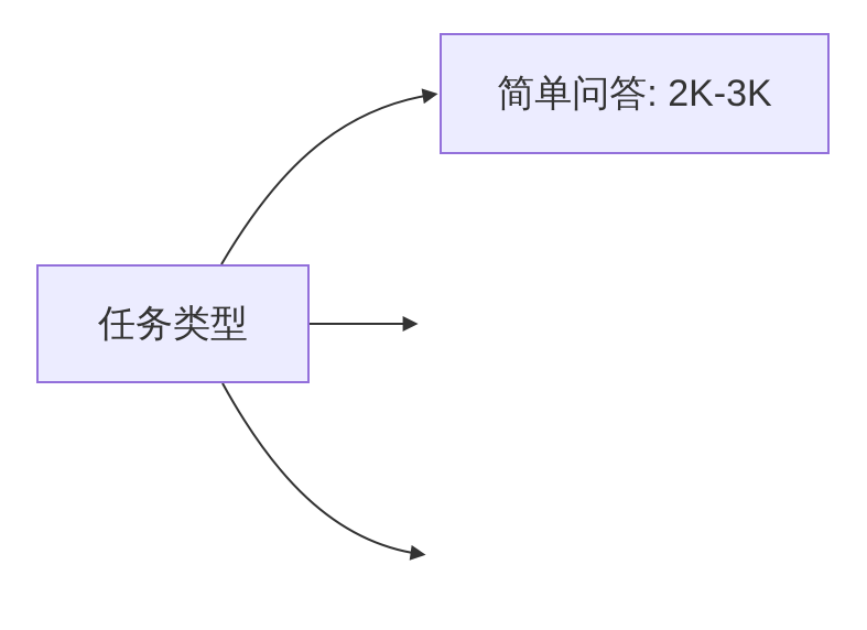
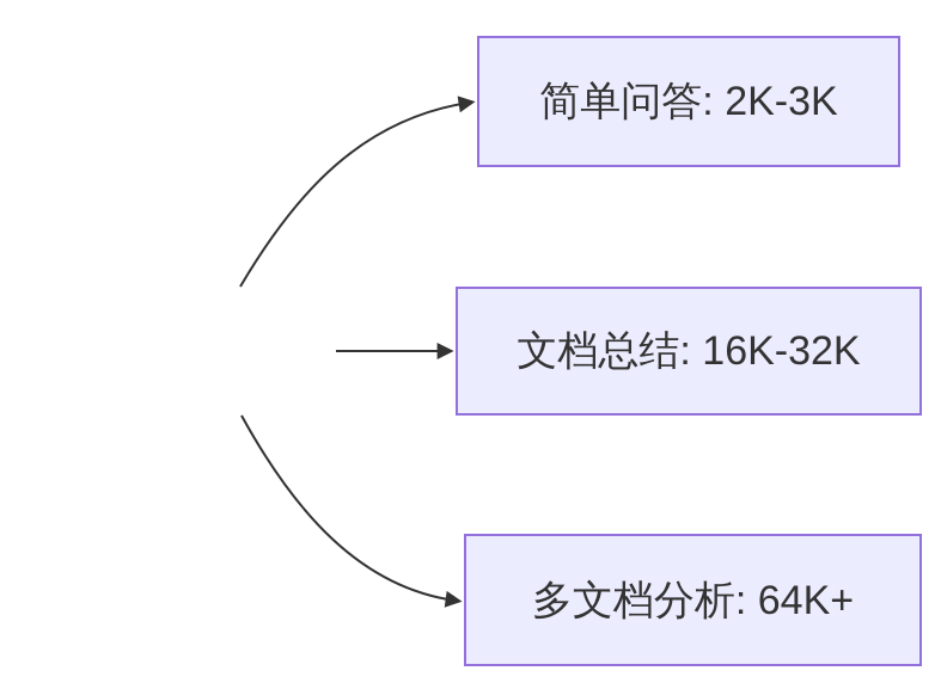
- 任务类型
  简单问答: 2K-3K
+ 文档总结: 16K-32K
+ 多文档分析: 64K+
